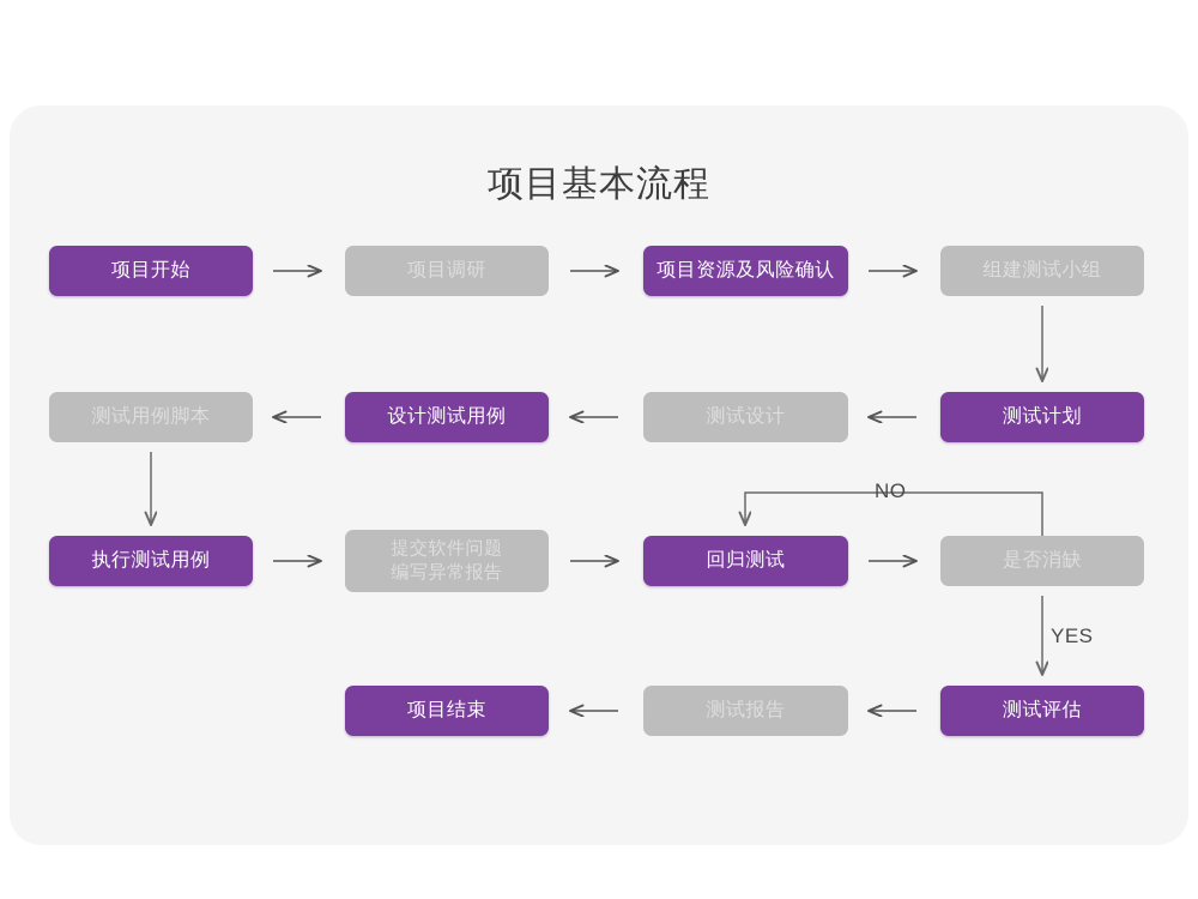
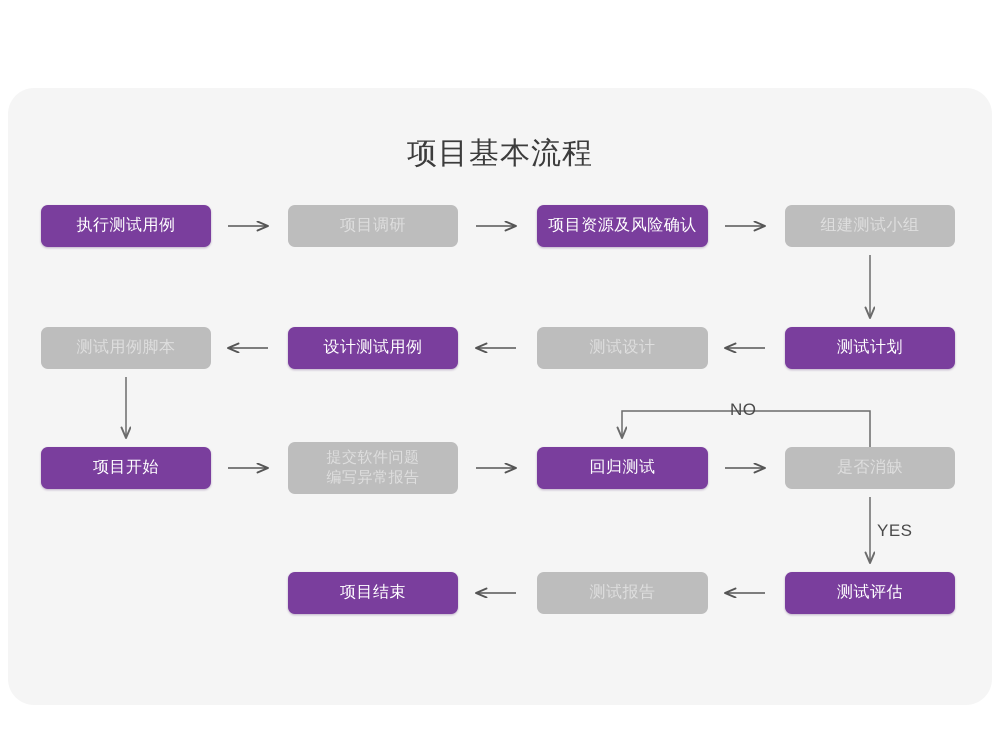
  项目基本流程
  NO
  YES
- 项目开始
+ 执行测试用例
  项目调研
  项目资源及风险确认
  组建测试小组
  测试用例脚本
  设计测试用例
  测试设计
  测试计划
- 执行测试用例
+ 项目开始
  提交软件问题
  编写异常报告
  回归测试
  是否消缺
  项目结束
  测试报告
  测试评估
